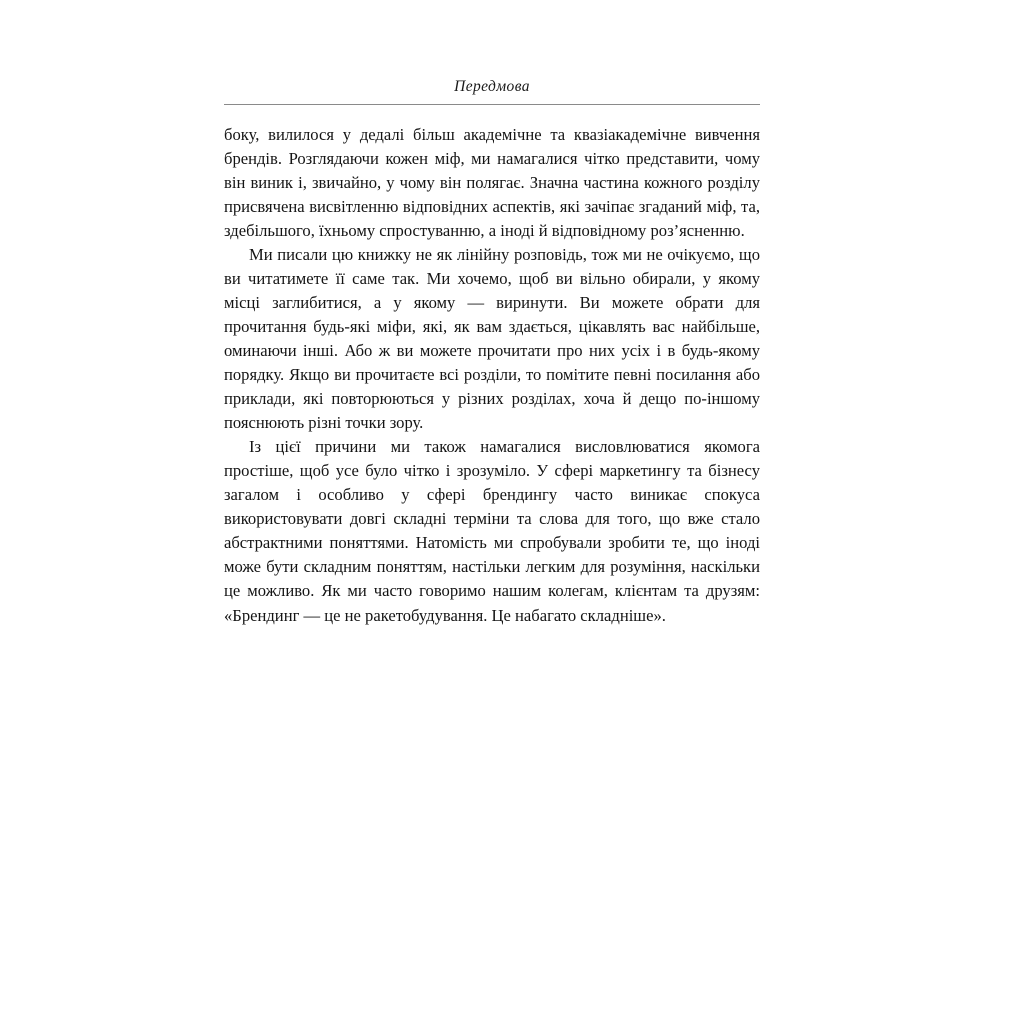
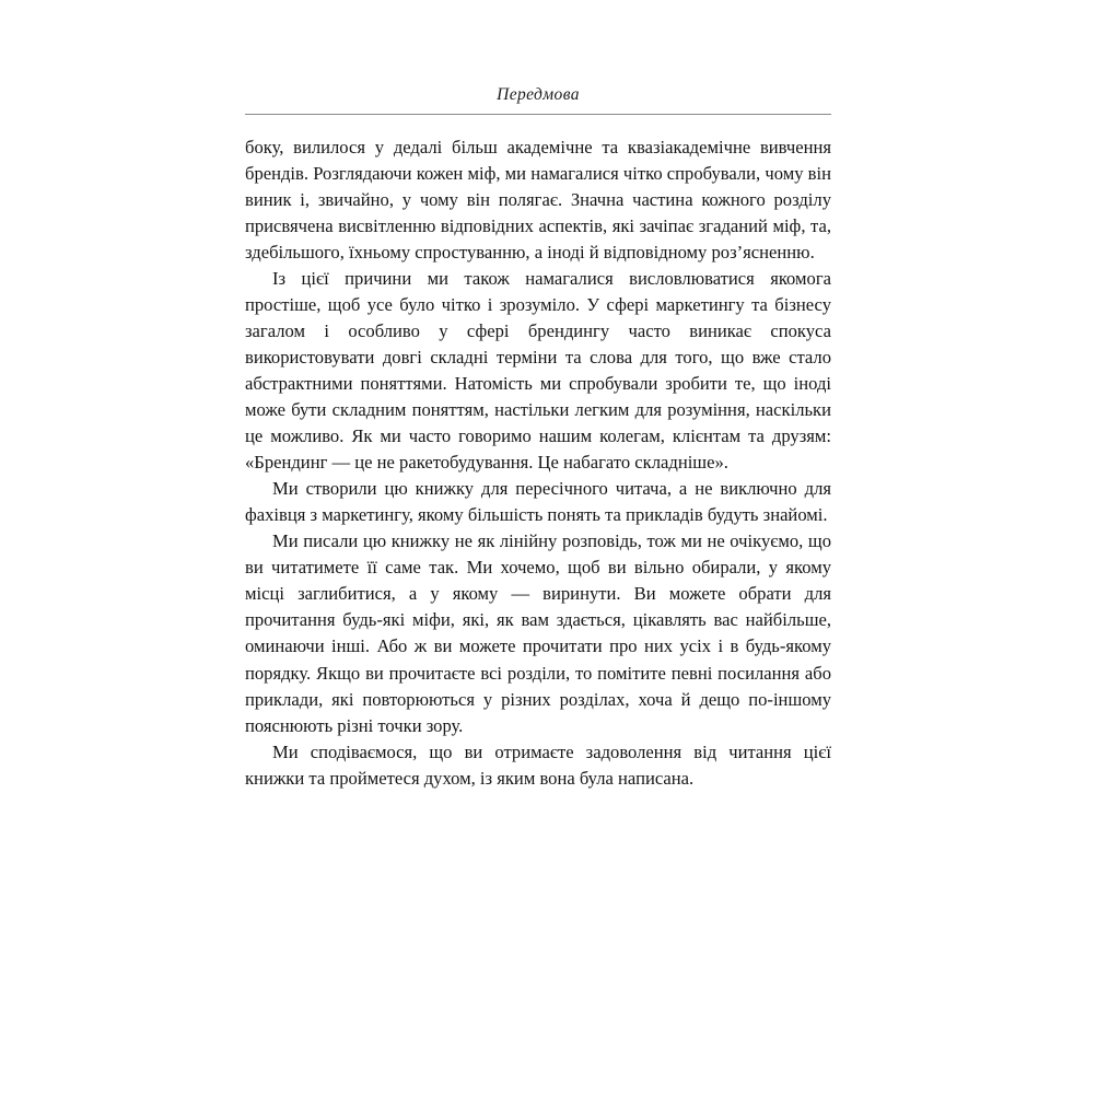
  Передмова
- боку, вилилося у дедалі більш академічне та квазіакадемічне вивчення брендів. Розглядаючи кожен міф, ми намагалися чітко представити, чому він виник і, звичайно, у чому він полягає. Значна частина кожного розділу присвячена висвітленню відповідних аспектів, які зачіпає згаданий міф, та, здебільшого, їхньому спростуванню, а іноді й відповідному роз’ясненню.
+ боку, вилилося у дедалі більш академічне та квазіакадемічне вивчення брендів. Розглядаючи кожен міф, ми намагалися чітко спробували, чому він виник і, звичайно, у чому він полягає. Значна частина кожного розділу присвячена висвітленню відповідних аспектів, які зачіпає згаданий міф, та, здебільшого, їхньому спростуванню, а іноді й відповідному роз’ясненню.
- Ми писали цю книжку не як лінійну розповідь, тож ми не очікуємо, що ви читатимете її саме так. Ми хочемо, щоб ви вільно обирали, у якому місці заглибитися, а у якому — виринути. Ви можете обрати для прочитання будь-які міфи, які, як вам здається, цікавлять вас найбільше, оминаючи інші. Або ж ви можете прочитати про них усіх і в будь-якому порядку. Якщо ви прочитаєте всі розділи, то помітите певні посилання або приклади, які повторюються у різних розділах, хоча й дещо по-іншому пояснюють різні точки зору.
+ Із цієї причини ми також намагалися висловлюватися якомога простіше, щоб усе було чітко і зрозуміло. У сфері маркетингу та бізнесу загалом і особливо у сфері брендингу часто виникає спокуса використовувати довгі складні терміни та слова для того, що вже стало абстрактними поняттями. Натомість ми спробували зробити те, що іноді може бути складним поняттям, настільки легким для розуміння, наскільки це можливо. Як ми часто говоримо нашим колегам, клієнтам та друзям: «Брендинг — це не ракетобудування. Це набагато складніше».
+ Ми створили цю книжку для пересічного читача, а не виключно для фахівця з маркетингу, якому більшість понять та прикладів будуть знайомі.
- Із цієї причини ми також намагалися висловлюватися якомога простіше, щоб усе було чітко і зрозуміло. У сфері маркетингу та бізнесу загалом і особливо у сфері брендингу часто виникає спокуса використовувати довгі складні терміни та слова для того, що вже стало абстрактними поняттями. Натомість ми спробували зробити те, що іноді може бути складним поняттям, настільки легким для розуміння, наскільки це можливо. Як ми часто говоримо нашим колегам, клієнтам та друзям: «Брендинг — це не ракетобудування. Це набагато складніше».
+ Ми писали цю книжку не як лінійну розповідь, тож ми не очікуємо, що ви читатимете її саме так. Ми хочемо, щоб ви вільно обирали, у якому місці заглибитися, а у якому — виринути. Ви можете обрати для прочитання будь-які міфи, які, як вам здається, цікавлять вас найбільше, оминаючи інші. Або ж ви можете прочитати про них усіх і в будь-якому порядку. Якщо ви прочитаєте всі розділи, то помітите певні посилання або приклади, які повторюються у різних розділах, хоча й дещо по-іншому пояснюють різні точки зору.
+ Ми сподіваємося, що ви отримаєте задоволення від читання цієї книжки та пройметеся духом, із яким вона була написана.
